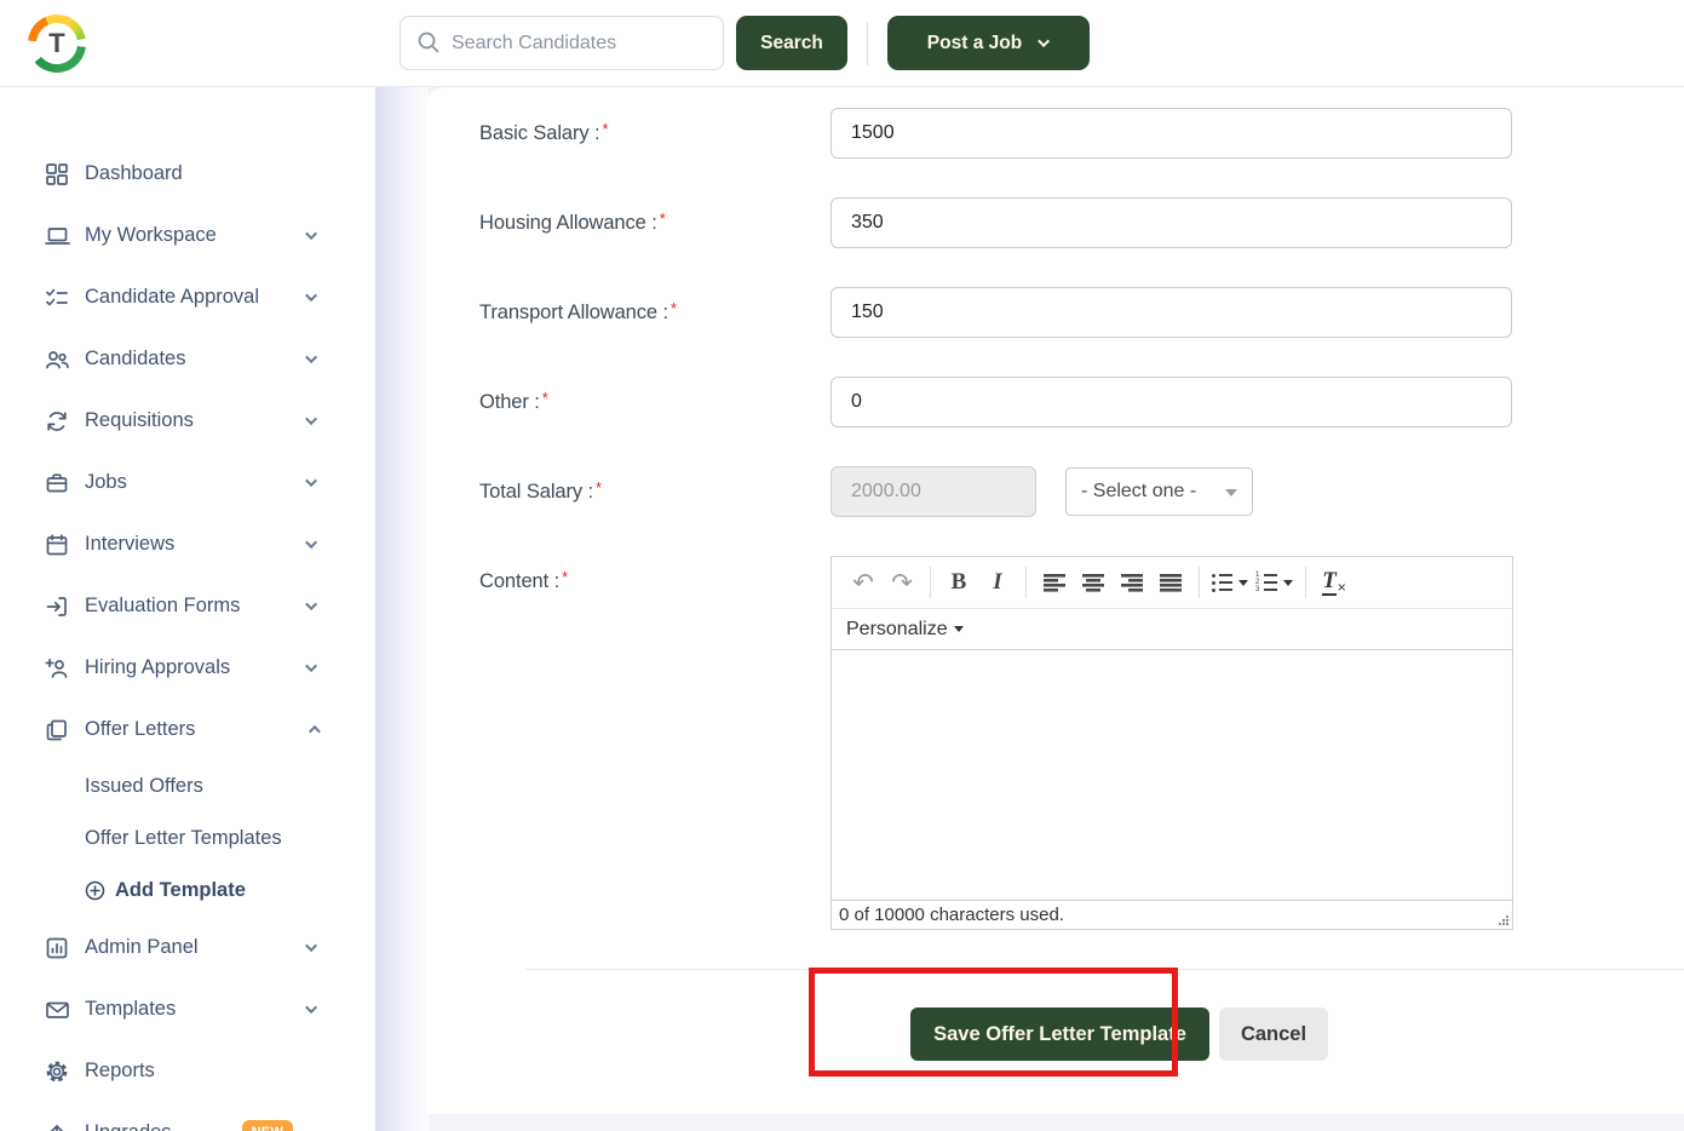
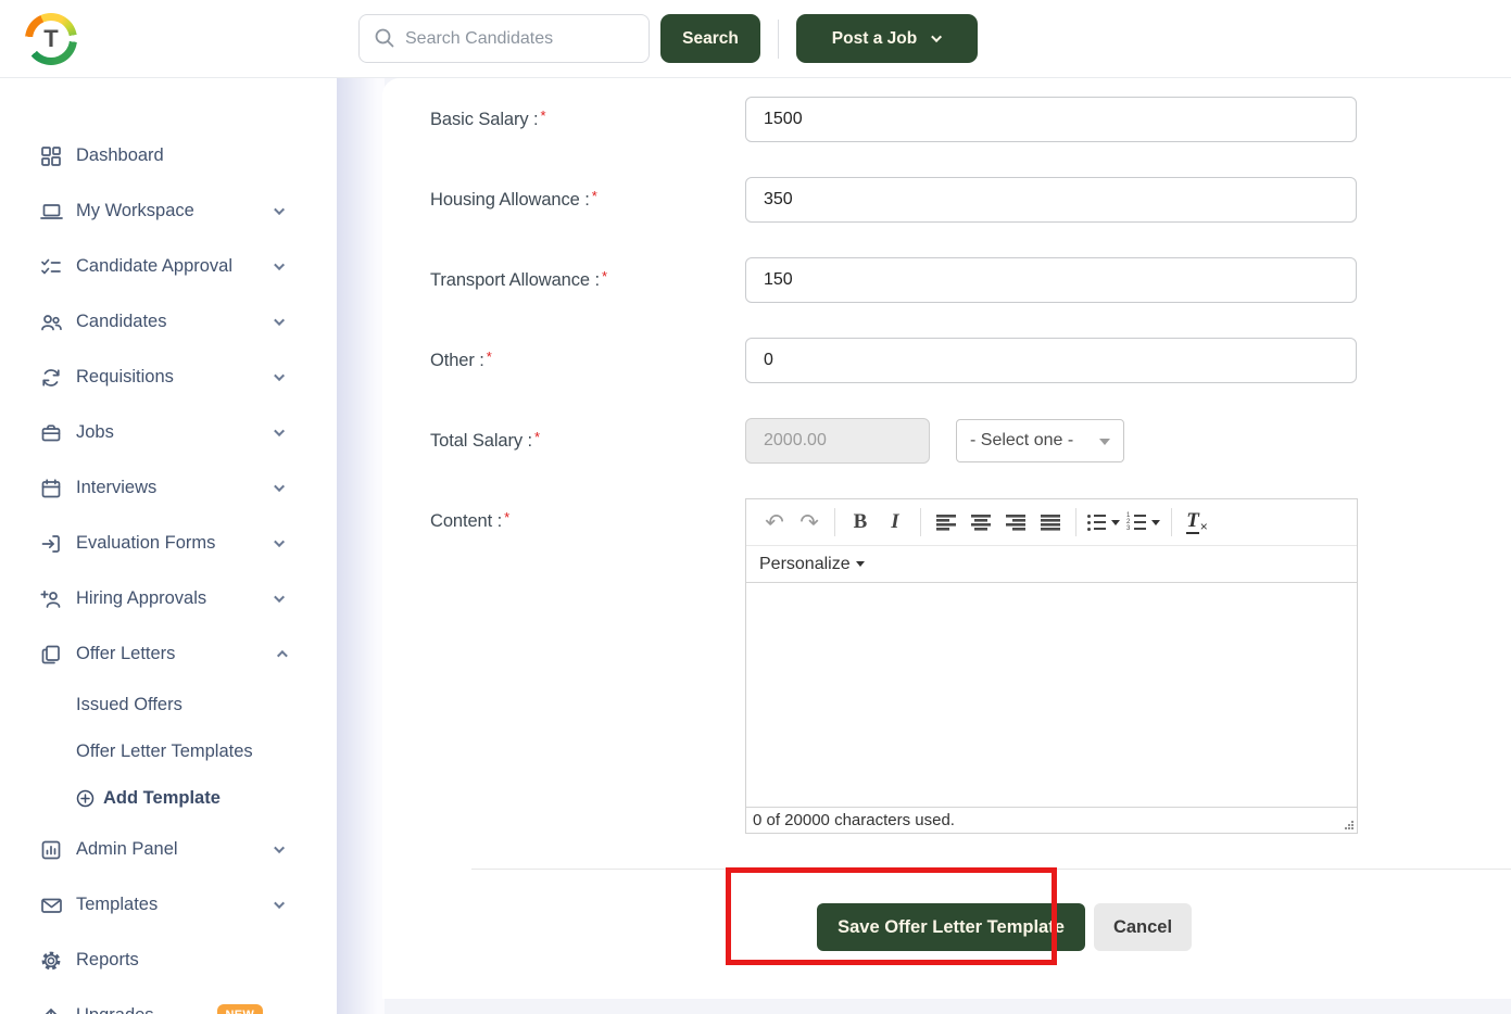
  T
  Search Candidates
  Search
  Post a Job
  Dashboard
  My Workspace
  Candidate Approval
  Candidates
  Requisitions
  Jobs
  Interviews
  Evaluation Forms
  Hiring Approvals
  Offer Letters
  Issued Offers
  Offer Letter Templates
  Add Template
  Admin Panel
  Templates
  Reports
  Basic Salary : *
  1500
  Housing Allowance : *
  350
  Transport Allowance : *
  150
  Other : *
  0
  Total Salary : *
  2000.00
  - Select one -
  Content : *
  ↶
  ↷
  B
  I
  T
  ×
  Personalize
- 0 of 10000 characters used.
+ 0 of 20000 characters used.
  Save Offer Letter Template
  Cancel
